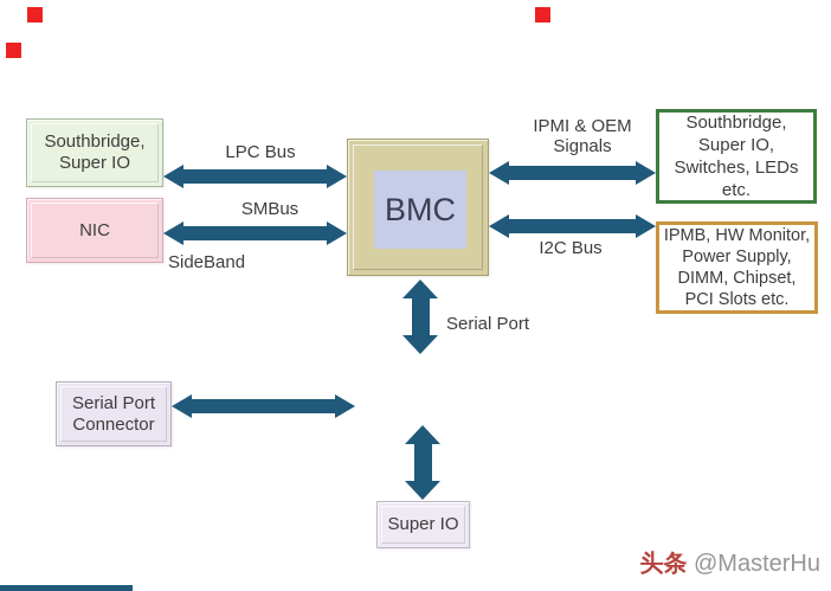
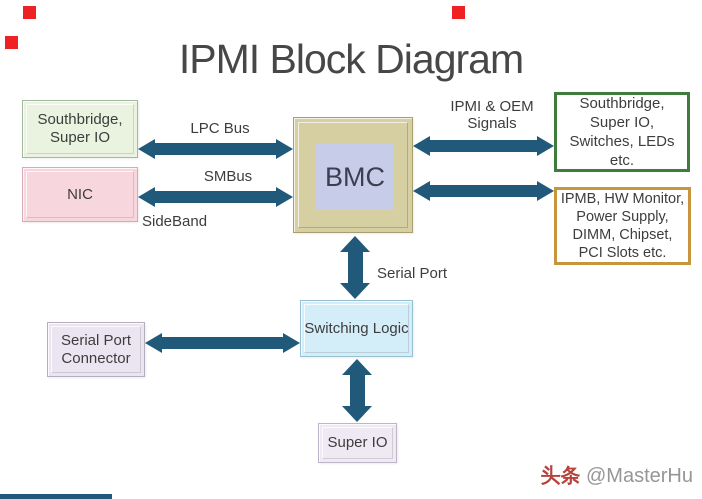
+ IPMI Block Diagram
  Southbridge,
  Super IO
  NIC
  BMC
  Southbridge,
  Super IO,
  Switches, LEDs
  etc.
  IPMB, HW Monitor,
  Power Supply,
  DIMM, Chipset,
  PCI Slots etc.
+ Switching Logic
  Serial Port
  Connector
  Super IO
  LPC Bus
  SMBus
  SideBand
  IPMI & OEM
  Signals
- I2C Bus
  Serial Port
  头条 @MasterHu
